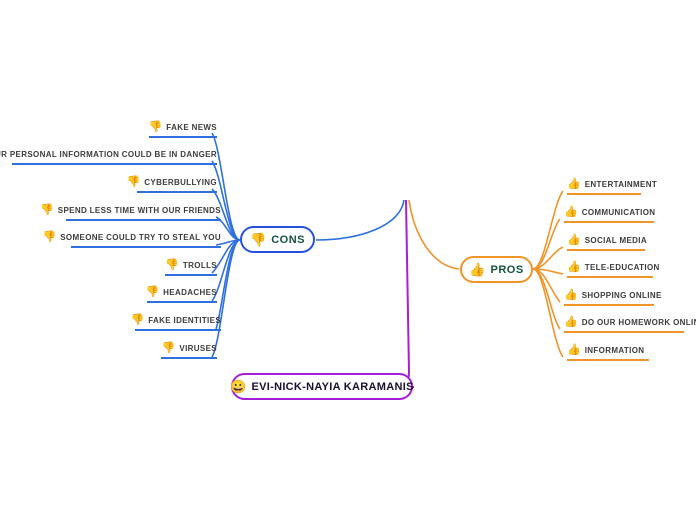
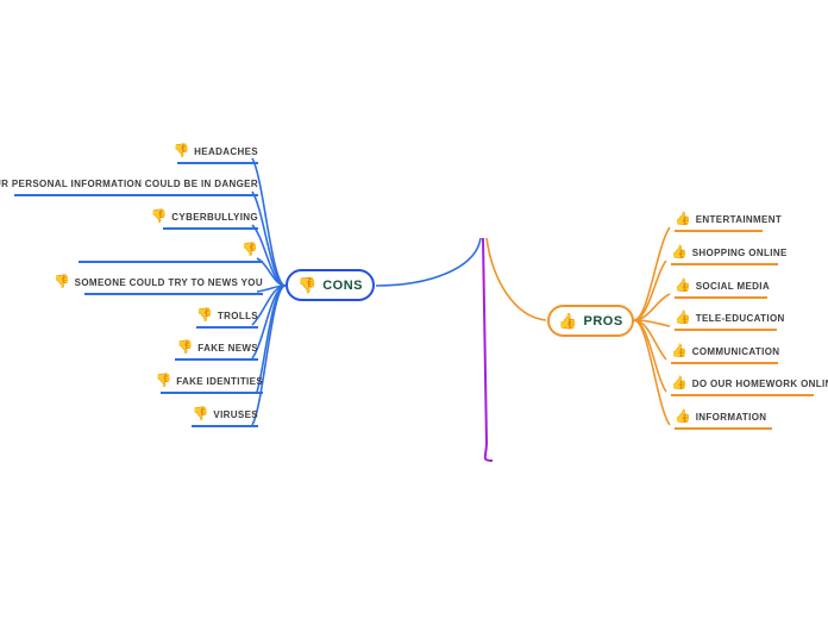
  👎
  CONS
  👍
  PROS
- 😀
- EVI-NICK-NAYIA KARAMANIS
  👎
- FAKE NEWS
+ HEADACHES
  R PERSONAL INFORMATION COULD BE IN DANGER
  👎
  CYBERBULLYING
  👎
- SPEND LESS TIME WITH OUR FRIENDS
  👎
- SOMEONE COULD TRY TO STEAL YOU
+ SOMEONE COULD TRY TO NEWS YOU
  👎
  TROLLS
  👎
- HEADACHES
+ FAKE NEWS
  👎
  FAKE IDENTITIES
  👎
  VIRUSES
  👍
  ENTERTAINMENT
  👍
- COMMUNICATION
+ SHOPPING ONLINE
  👍
  SOCIAL MEDIA
  👍
  TELE-EDUCATION
  👍
- SHOPPING ONLINE
+ COMMUNICATION
  👍
  DO OUR HOMEWORK ONLI
  👍
  INFORMATION
